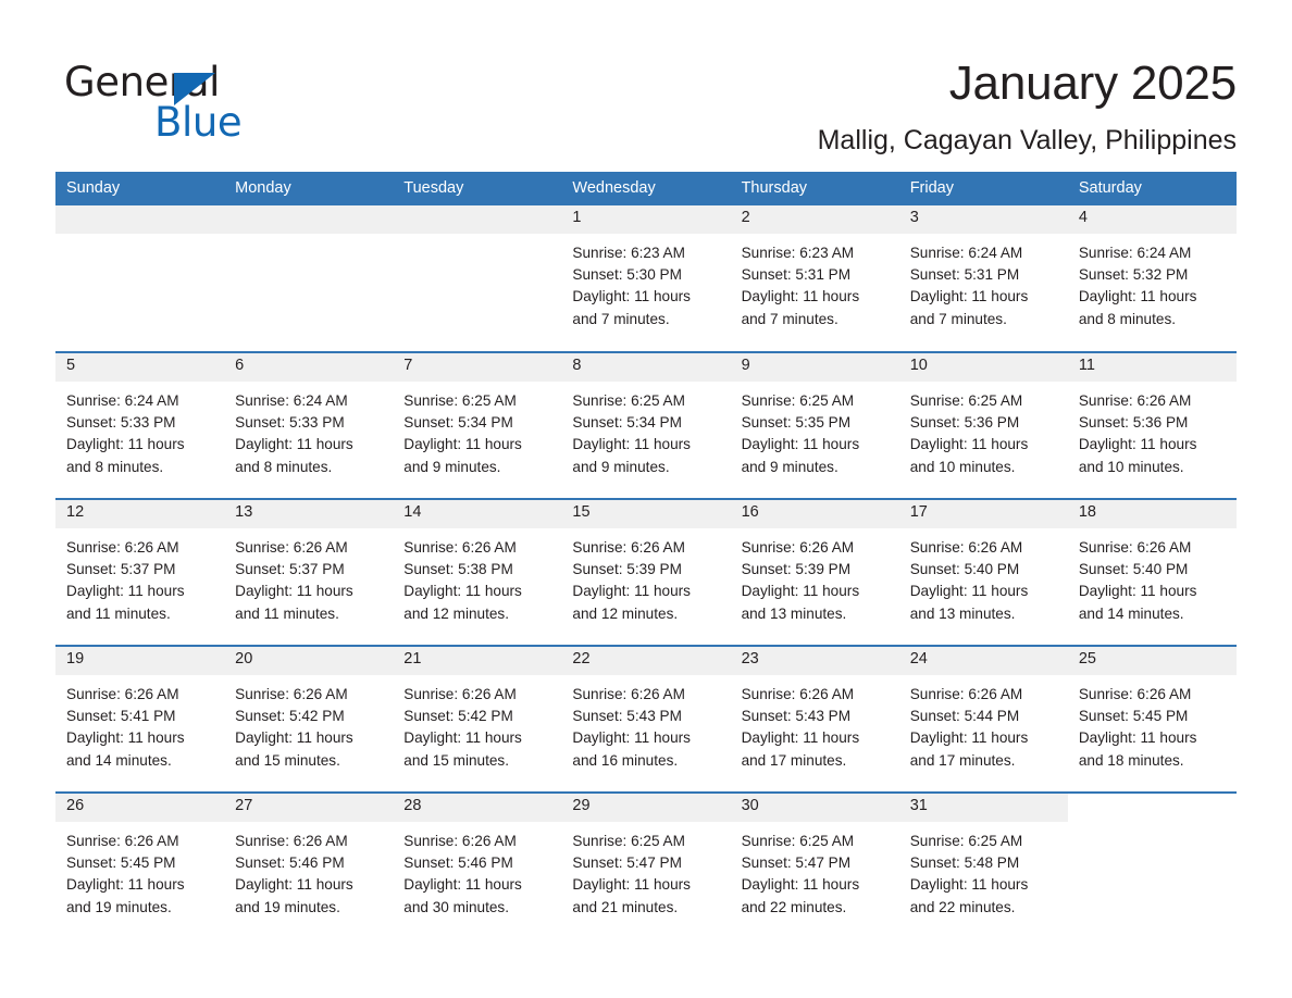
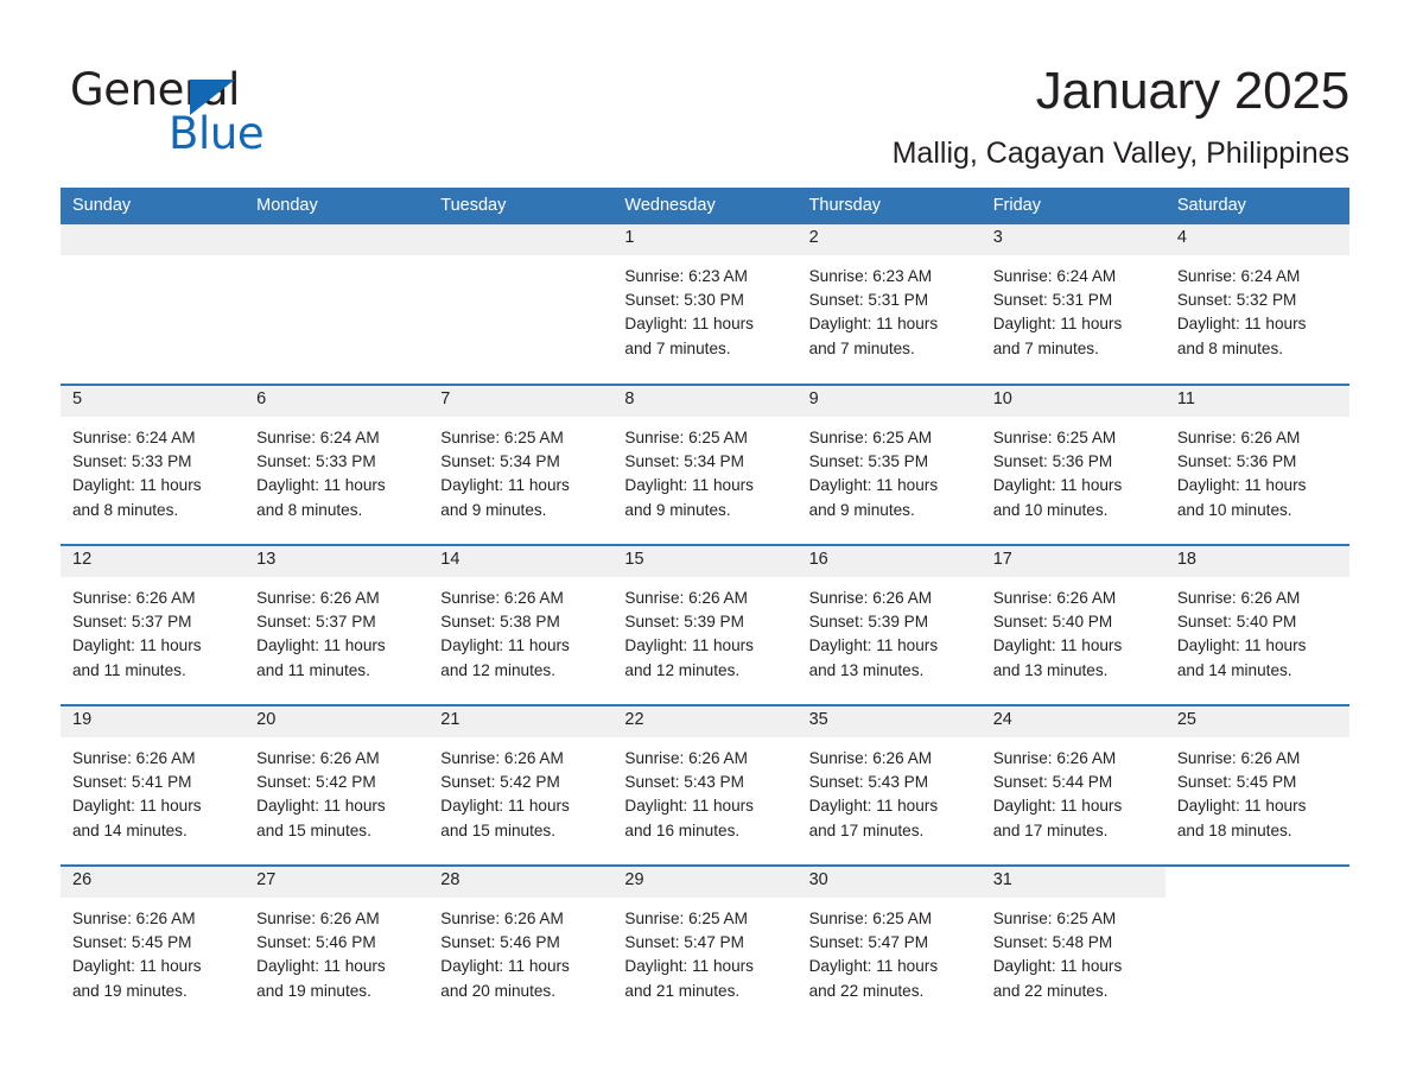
  General
  Blue
  January 2025
  Mallig, Cagayan Valley, Philippines
  Sunday	Monday	Tuesday	Wednesday	Thursday	Friday	Saturday
  			1Sunrise: 6:23 AMSunset: 5:30 PMDaylight: 11 hoursand 7 minutes.	2Sunrise: 6:23 AMSunset: 5:31 PMDaylight: 11 hoursand 7 minutes.	3Sunrise: 6:24 AMSunset: 5:31 PMDaylight: 11 hoursand 7 minutes.	4Sunrise: 6:24 AMSunset: 5:32 PMDaylight: 11 hoursand 8 minutes.
  5Sunrise: 6:24 AMSunset: 5:33 PMDaylight: 11 hoursand 8 minutes.	6Sunrise: 6:24 AMSunset: 5:33 PMDaylight: 11 hoursand 8 minutes.	7Sunrise: 6:25 AMSunset: 5:34 PMDaylight: 11 hoursand 9 minutes.	8Sunrise: 6:25 AMSunset: 5:34 PMDaylight: 11 hoursand 9 minutes.	9Sunrise: 6:25 AMSunset: 5:35 PMDaylight: 11 hoursand 9 minutes.	10Sunrise: 6:25 AMSunset: 5:36 PMDaylight: 11 hoursand 10 minutes.	11Sunrise: 6:26 AMSunset: 5:36 PMDaylight: 11 hoursand 10 minutes.
  12Sunrise: 6:26 AMSunset: 5:37 PMDaylight: 11 hoursand 11 minutes.	13Sunrise: 6:26 AMSunset: 5:37 PMDaylight: 11 hoursand 11 minutes.	14Sunrise: 6:26 AMSunset: 5:38 PMDaylight: 11 hoursand 12 minutes.	15Sunrise: 6:26 AMSunset: 5:39 PMDaylight: 11 hoursand 12 minutes.	16Sunrise: 6:26 AMSunset: 5:39 PMDaylight: 11 hoursand 13 minutes.	17Sunrise: 6:26 AMSunset: 5:40 PMDaylight: 11 hoursand 13 minutes.	18Sunrise: 6:26 AMSunset: 5:40 PMDaylight: 11 hoursand 14 minutes.
- 19Sunrise: 6:26 AMSunset: 5:41 PMDaylight: 11 hoursand 14 minutes.	20Sunrise: 6:26 AMSunset: 5:42 PMDaylight: 11 hoursand 15 minutes.	21Sunrise: 6:26 AMSunset: 5:42 PMDaylight: 11 hoursand 15 minutes.	22Sunrise: 6:26 AMSunset: 5:43 PMDaylight: 11 hoursand 16 minutes.	23Sunrise: 6:26 AMSunset: 5:43 PMDaylight: 11 hoursand 17 minutes.	24Sunrise: 6:26 AMSunset: 5:44 PMDaylight: 11 hoursand 17 minutes.	25Sunrise: 6:26 AMSunset: 5:45 PMDaylight: 11 hoursand 18 minutes.
+ 19Sunrise: 6:26 AMSunset: 5:41 PMDaylight: 11 hoursand 14 minutes.	20Sunrise: 6:26 AMSunset: 5:42 PMDaylight: 11 hoursand 15 minutes.	21Sunrise: 6:26 AMSunset: 5:42 PMDaylight: 11 hoursand 15 minutes.	22Sunrise: 6:26 AMSunset: 5:43 PMDaylight: 11 hoursand 16 minutes.	35Sunrise: 6:26 AMSunset: 5:43 PMDaylight: 11 hoursand 17 minutes.	24Sunrise: 6:26 AMSunset: 5:44 PMDaylight: 11 hoursand 17 minutes.	25Sunrise: 6:26 AMSunset: 5:45 PMDaylight: 11 hoursand 18 minutes.
- 26Sunrise: 6:26 AMSunset: 5:45 PMDaylight: 11 hoursand 19 minutes.	27Sunrise: 6:26 AMSunset: 5:46 PMDaylight: 11 hoursand 19 minutes.	28Sunrise: 6:26 AMSunset: 5:46 PMDaylight: 11 hoursand 30 minutes.	29Sunrise: 6:25 AMSunset: 5:47 PMDaylight: 11 hoursand 21 minutes.	30Sunrise: 6:25 AMSunset: 5:47 PMDaylight: 11 hoursand 22 minutes.	31Sunrise: 6:25 AMSunset: 5:48 PMDaylight: 11 hoursand 22 minutes.
+ 26Sunrise: 6:26 AMSunset: 5:45 PMDaylight: 11 hoursand 19 minutes.	27Sunrise: 6:26 AMSunset: 5:46 PMDaylight: 11 hoursand 19 minutes.	28Sunrise: 6:26 AMSunset: 5:46 PMDaylight: 11 hoursand 20 minutes.	29Sunrise: 6:25 AMSunset: 5:47 PMDaylight: 11 hoursand 21 minutes.	30Sunrise: 6:25 AMSunset: 5:47 PMDaylight: 11 hoursand 22 minutes.	31Sunrise: 6:25 AMSunset: 5:48 PMDaylight: 11 hoursand 22 minutes.
